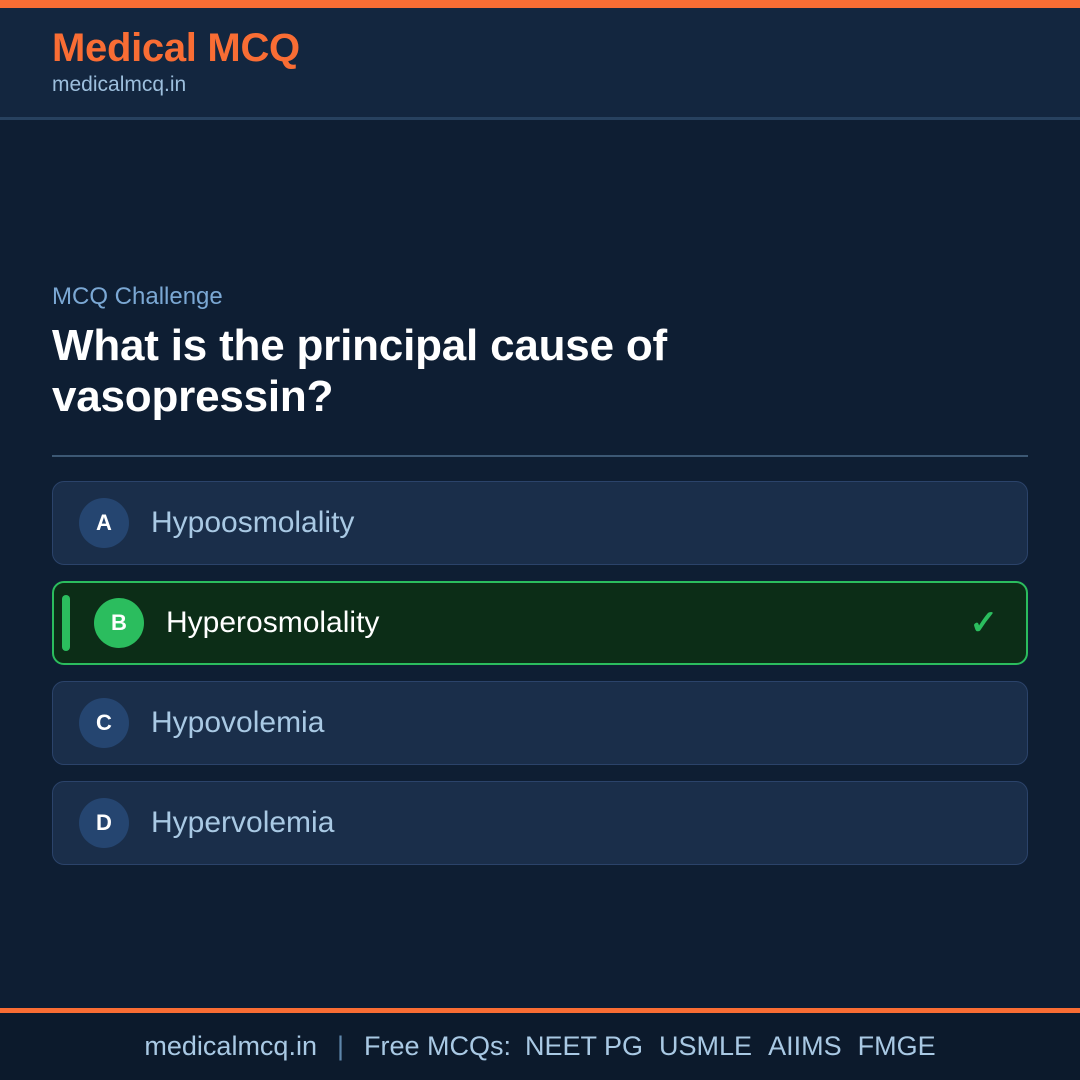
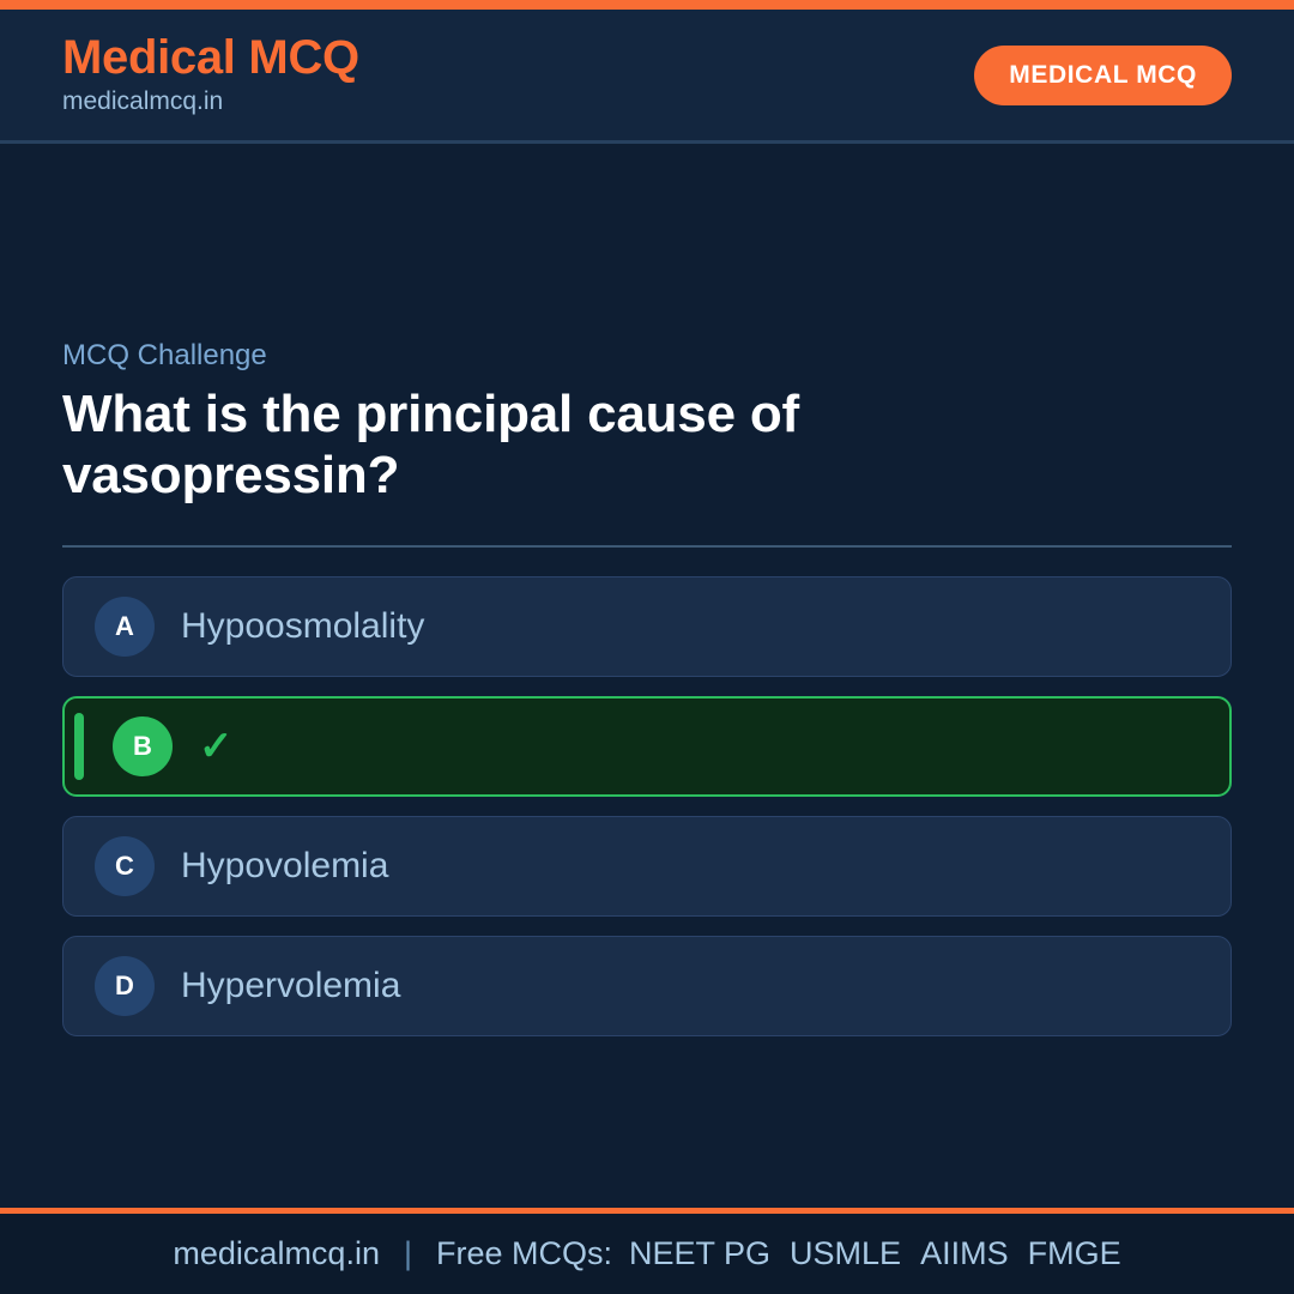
  Medical MCQ
  medicalmcq.in
+ MEDICAL MCQ
  MCQ Challenge
  What is the principal cause of vasopressin?
  A
  Hypoosmolality
  B
- Hyperosmolality
  ✓
  C
  Hypovolemia
  D
  Hypervolemia
  medicalmcq.in
  |
  Free MCQs:
  NEET PG
  USMLE
  AIIMS
  FMGE
